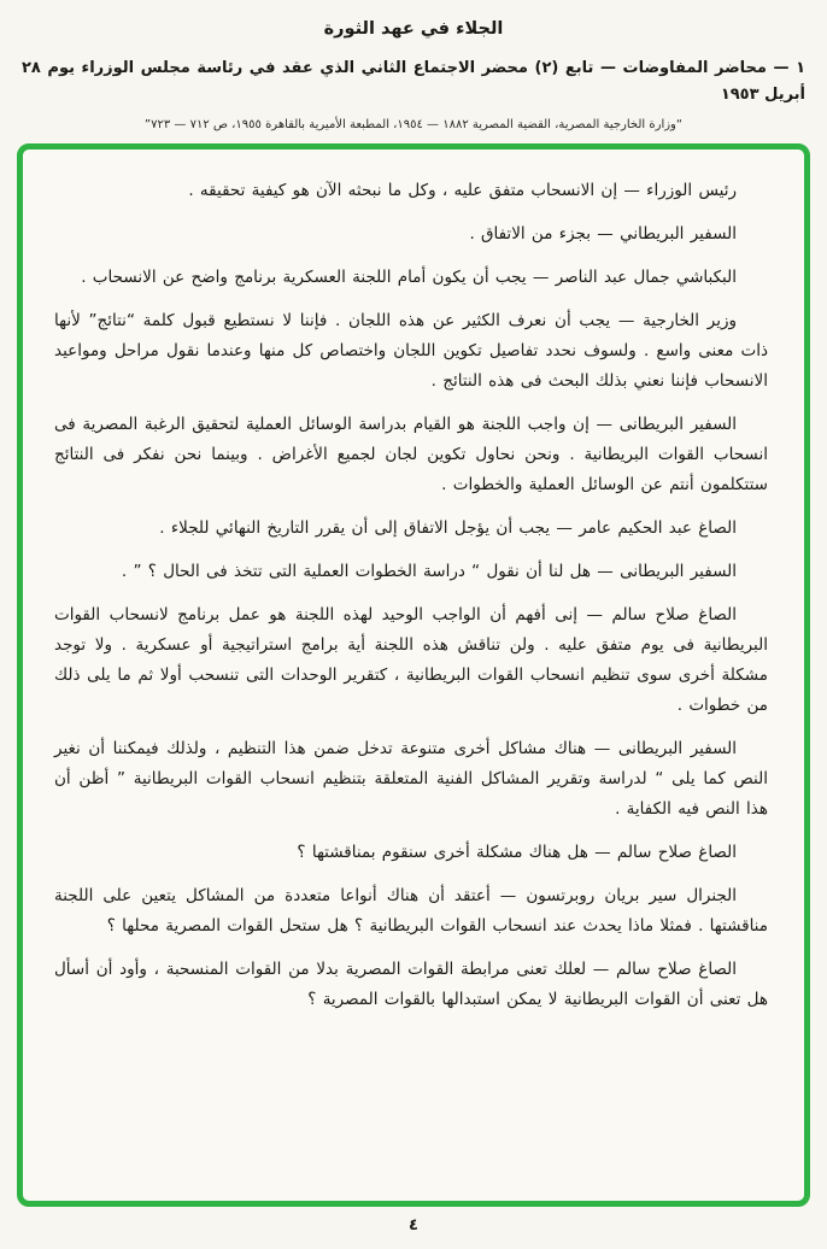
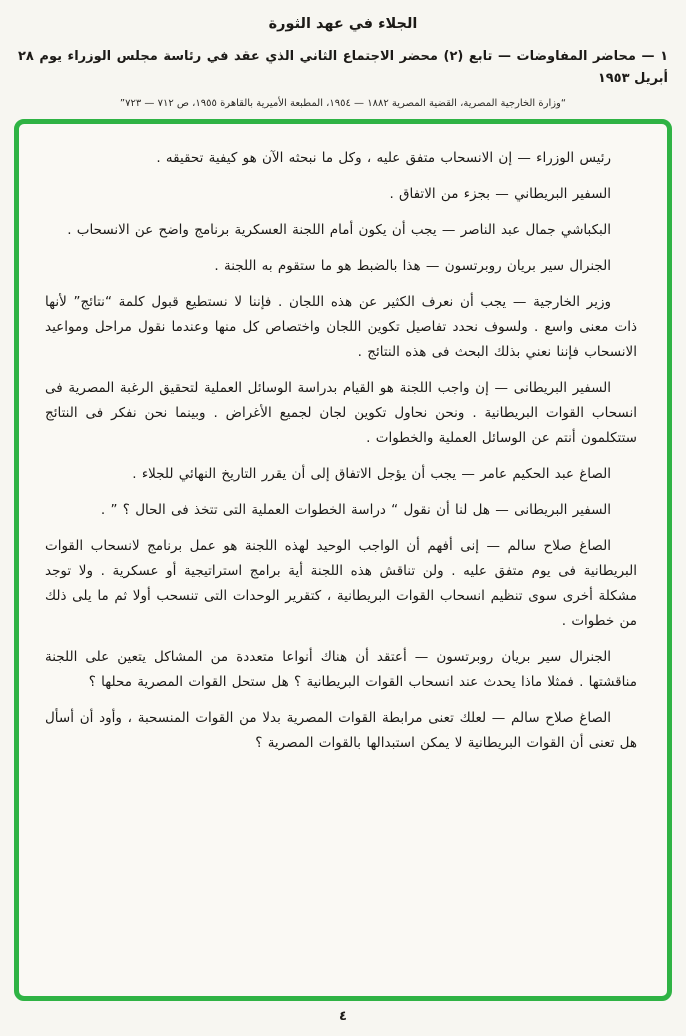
  الجلاء في عهد الثورة
  ١ — محاضر المفاوضات — تابع (٢) محضر الاجتماع الثاني الذي عقد في رئاسة مجلس الوزراء يوم ٢٨ أبريل ١٩٥٣
  “وزارة الخارجية المصرية، القضية المصرية ١٨٨٢ — ١٩٥٤، المطبعة الأميرية بالقاهرة ١٩٥٥، ص ٧١٢ — ٧٢٣”
  رئيس الوزراء — إن الانسحاب متفق عليه ، وكل ما نبحثه الآن هو كيفية تحقيقه .
  السفير البريطاني — بجزء من الاتفاق .
  البكباشي جمال عبد الناصر — يجب أن يكون أمام اللجنة العسكرية برنامج واضح عن الانسحاب .
+ الجنرال سير بريان روبرتسون — هذا بالضبط هو ما ستقوم به اللجنة .
  وزير الخارجية — يجب أن نعرف الكثير عن هذه اللجان . فإننا لا نستطيع قبول كلمة “نتائج” لأنها ذات معنى واسع . ولسوف نحدد تفاصيل تكوين اللجان واختصاص كل منها وعندما نقول مراحل ومواعيد الانسحاب فإننا نعني بذلك البحث فى هذه النتائج .
  السفير البريطانى — إن واجب اللجنة هو القيام بدراسة الوسائل العملية لتحقيق الرغبة المصرية فى انسحاب القوات البريطانية . ونحن نحاول تكوين لجان لجميع الأغراض . وبينما نحن نفكر فى النتائج ستتكلمون أنتم عن الوسائل العملية والخطوات .
  الصاغ عبد الحكيم عامر — يجب أن يؤجل الاتفاق إلى أن يقرر التاريخ النهائي للجلاء .
  السفير البريطانى — هل لنا أن نقول “ دراسة الخطوات العملية التى تتخذ فى الحال ؟ ” .
  الصاغ صلاح سالم — إنى أفهم أن الواجب الوحيد لهذه اللجنة هو عمل برنامج لانسحاب القوات البريطانية فى يوم متفق عليه . ولن تناقش هذه اللجنة أية برامج استراتيجية أو عسكرية . ولا توجد مشكلة أخرى سوى تنظيم انسحاب القوات البريطانية ، كتقرير الوحدات التى تنسحب أولا ثم ما يلى ذلك من خطوات .
- السفير البريطانى — هناك مشاكل أخرى متنوعة تدخل ضمن هذا التنظيم ، ولذلك فيمكننا أن نغير النص كما يلى “ لدراسة وتقرير المشاكل الفنية المتعلقة بتنظيم انسحاب القوات البريطانية ” أظن أن هذا النص فيه الكفاية .
- الصاغ صلاح سالم — هل هناك مشكلة أخرى سنقوم بمناقشتها ؟
  الجنرال سير بريان روبرتسون — أعتقد أن هناك أنواعا متعددة من المشاكل يتعين على اللجنة مناقشتها . فمثلا ماذا يحدث عند انسحاب القوات البريطانية ؟ هل ستحل القوات المصرية محلها ؟
  الصاغ صلاح سالم — لعلك تعنى مرابطة القوات المصرية بدلا من القوات المنسحبة ، وأود أن أسأل هل تعنى أن القوات البريطانية لا يمكن استبدالها بالقوات المصرية ؟
  ٤
